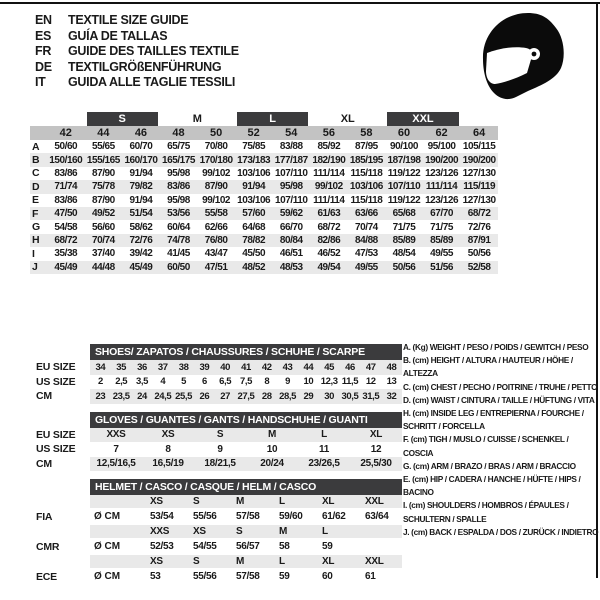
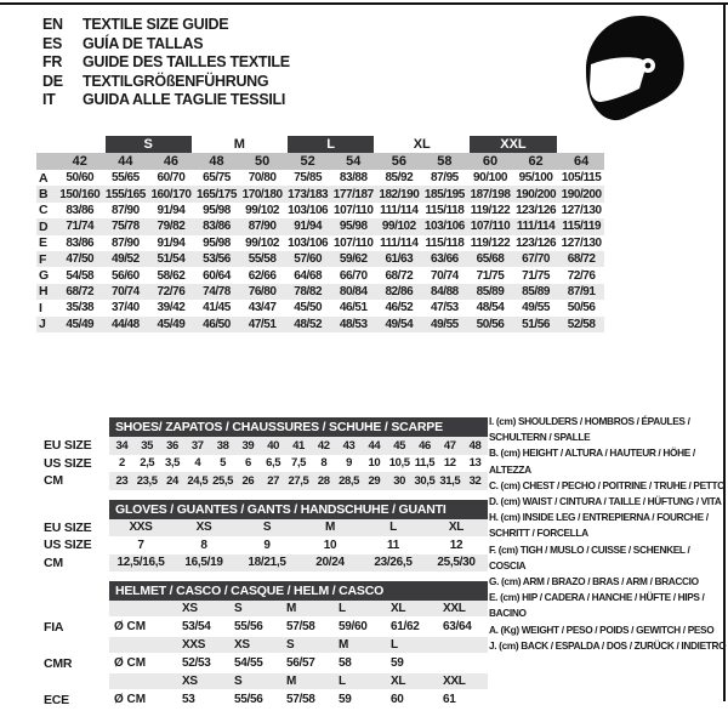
  EN
  TEXTILE SIZE GUIDE
  ES
  GUÍA DE TALLAS
  FR
  GUIDE DES TAILLES TEXTILE
  DE
  TEXTILGRÖßENFÜHRUNG
  IT
  GUIDA ALLE TAGLIE TESSILI
  S
  M
  L
  XL
  XXL
  42
  44
  46
  48
  50
  52
  54
  56
  58
  60
  62
  64
  A
  50/60
  55/65
  60/70
  65/75
  70/80
  75/85
  83/88
  85/92
  87/95
  90/100
  95/100
  105/115
  B
  150/160
  155/165
  160/170
  165/175
  170/180
  173/183
  177/187
  182/190
  185/195
  187/198
  190/200
  190/200
  C
  83/86
  87/90
  91/94
  95/98
  99/102
  103/106
  107/110
  111/114
  115/118
  119/122
  123/126
  127/130
  D
  71/74
  75/78
  79/82
  83/86
  87/90
  91/94
  95/98
  99/102
  103/106
  107/110
  111/114
  115/119
  E
  83/86
  87/90
  91/94
  95/98
  99/102
  103/106
  107/110
  111/114
  115/118
  119/122
  123/126
  127/130
  F
  47/50
  49/52
  51/54
  53/56
  55/58
  57/60
  59/62
  61/63
  63/66
  65/68
  67/70
  68/72
  G
  54/58
  56/60
  58/62
  60/64
  62/66
  64/68
  66/70
  68/72
  70/74
  71/75
  71/75
  72/76
  H
  68/72
  70/74
  72/76
  74/78
  76/80
  78/82
  80/84
  82/86
  84/88
  85/89
  85/89
  87/91
  I
  35/38
  37/40
  39/42
  41/45
  43/47
  45/50
  46/51
  46/52
  47/53
  48/54
  49/55
  50/56
  J
  45/49
  44/48
  45/49
- 60/50
+ 46/50
  47/51
  48/52
  48/53
  49/54
  49/55
  50/56
  51/56
  52/58
  SHOES/ ZAPATOS / CHAUSSURES / SCHUHE / SCARPE
  EU SIZE
  34
  35
  36
  37
  38
  39
  40
  41
  42
  43
  44
  45
  46
  47
  48
  US SIZE
  2
  2,5
  3,5
  4
  5
  6
  6,5
  7,5
  8
  9
  10
- 12,3
+ 10,5
  11,5
  12
  13
  CM
  23
  23,5
  24
  24,5
  25,5
  26
  27
  27,5
  28
  28,5
  29
  30
  30,5
  31,5
  32
  GLOVES / GUANTES / GANTS / HANDSCHUHE / GUANTI
  EU SIZE
  XXS
  XS
  S
  M
  L
  XL
  US SIZE
  7
  8
  9
  10
  11
  12
  CM
  12,5/16,5
  16,5/19
  18/21,5
  20/24
  23/26,5
  25,5/30
  HELMET / CASCO / CASQUE / HELM / CASCO
  XS
  S
  M
  L
  XL
  XXL
  FIA
  Ø CM
  53/54
  55/56
  57/58
  59/60
  61/62
  63/64
  XXS
  XS
  S
  M
  L
  CMR
  Ø CM
  52/53
  54/55
  56/57
  58
  59
  XS
  S
  M
  L
  XL
  XXL
  ECE
  Ø CM
  53
  55/56
  57/58
  59
  60
  61
- A. (Kg) WEIGHT / PESO / POIDS / GEWITCH / PESO
+ I. (cm) SHOULDERS / HOMBROS / ÉPAULES / SCHULTERN / SPALLE
  B. (cm) HEIGHT / ALTURA / HAUTEUR / HÖHE / ALTEZZA
  C. (cm) CHEST / PECHO / POITRINE / TRUHE / PETTO
  D. (cm) WAIST / CINTURA / TAILLE / HÜFTUNG / VITA
  H. (cm) INSIDE LEG / ENTREPIERNA / FOURCHE / SCHRITT / FORCELLA
  F. (cm) TIGH / MUSLO / CUISSE / SCHENKEL / COSCIA
  G. (cm) ARM / BRAZO / BRAS / ARM / BRACCIO
  E. (cm) HIP / CADERA / HANCHE / HÜFTE / HIPS / BACINO
- I. (cm) SHOULDERS / HOMBROS / ÉPAULES / SCHULTERN / SPALLE
+ A. (Kg) WEIGHT / PESO / POIDS / GEWITCH / PESO
  J. (cm) BACK / ESPALDA / DOS / ZURÜCK / INDIETRO
